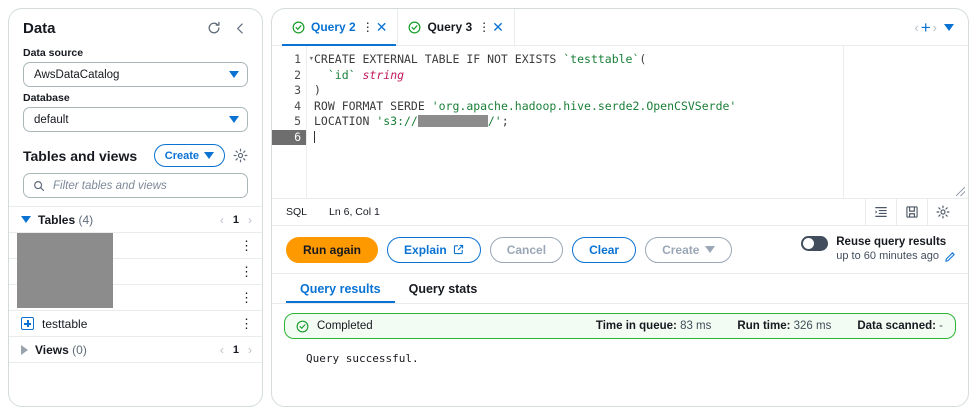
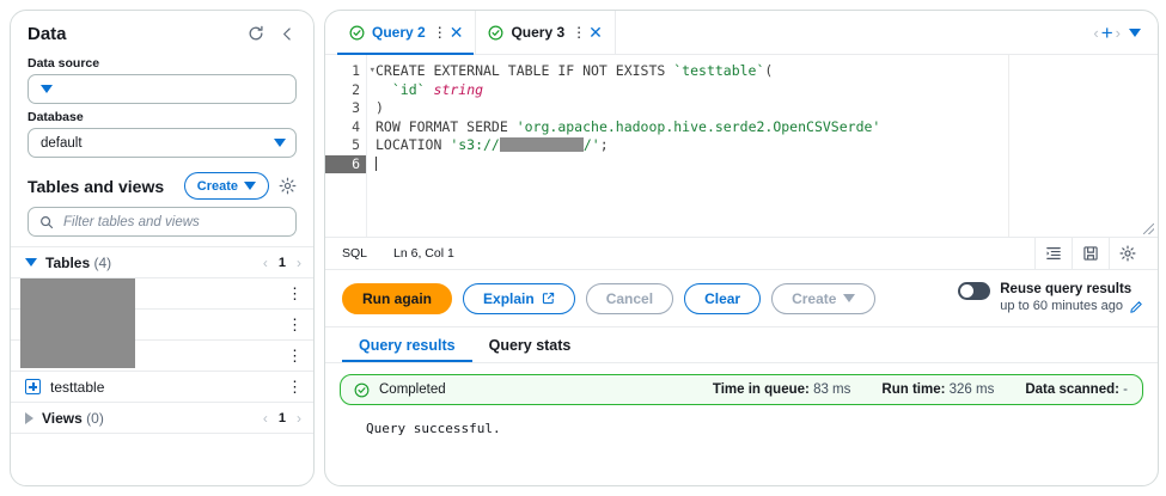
  Data
  Data source
- AwsDataCatalog
  Database
  default
  Tables and views
  Create
  Filter tables and views
  Tables (4)
  ‹
  1
  ›
  ⋮
  ⋮
  ⋮
  testtable
  ⋮
  Views (0)
  ‹
  1
  ›
  Query 2
  ⋮
  ✕
  Query 3
  ⋮
  ✕
  ‹
  +
  ›
  1
  ▾
  2
  3
  4
  5
  6
  CREATE EXTERNAL TABLE IF NOT EXISTS `testtable`(
  `id` string
  )
  ROW FORMAT SERDE 'org.apache.hadoop.hive.serde2.OpenCSVSerde'
  LOCATION 's3:// /';
  SQL
  Ln 6, Col 1
  Run again
  Explain
  Cancel
  Clear
  Create
  Reuse query results
  up to 60 minutes ago
  Query results
  Query stats
  Completed
  Time in queue: 83 ms
  Run time: 326 ms
  Data scanned: -
  Query successful.
